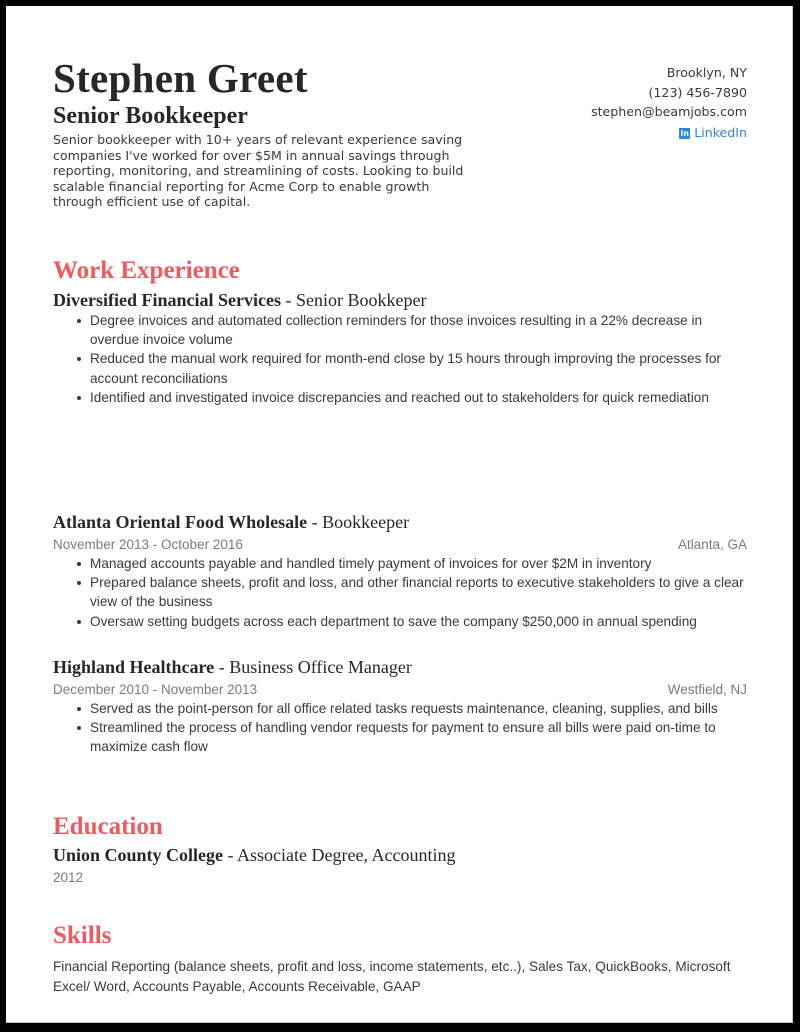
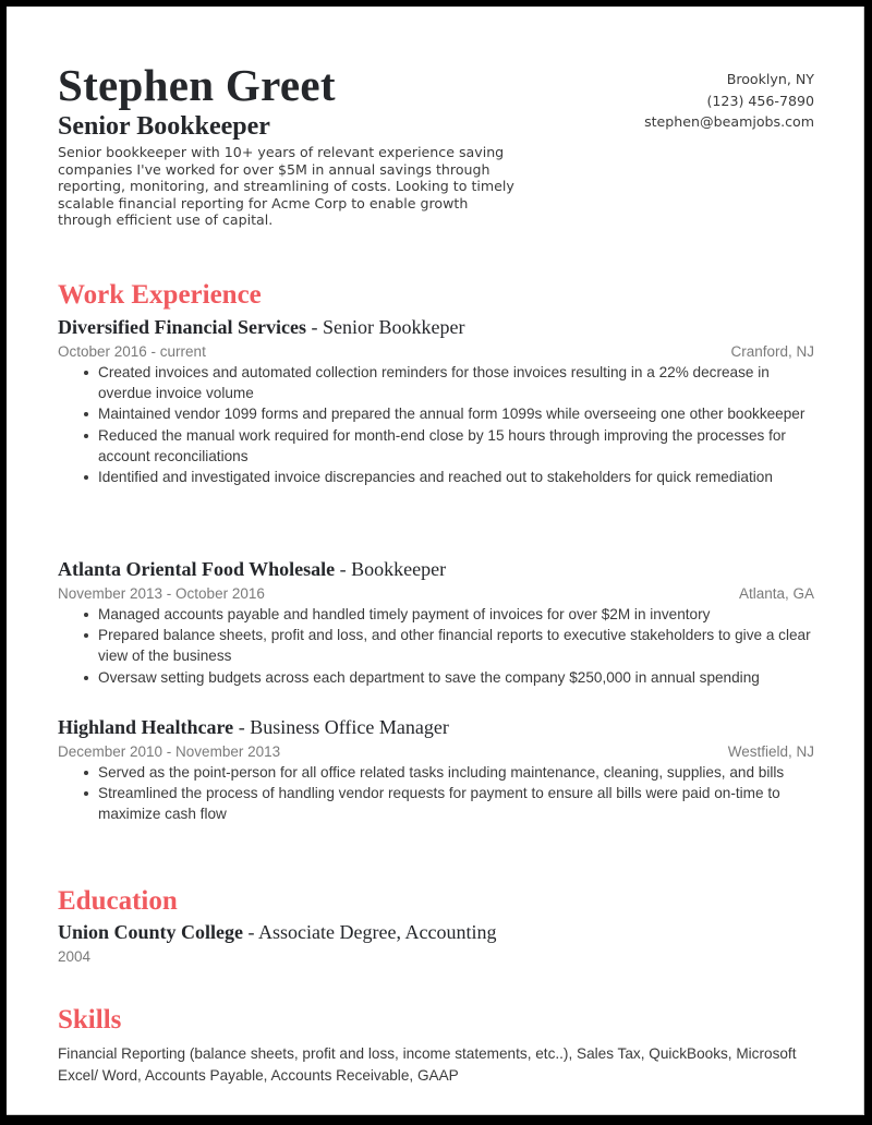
  Stephen Greet
  Senior Bookkeeper
- Senior bookkeeper with 10+ years of relevant experience saving companies I've worked for over $5M in annual savings through reporting, monitoring, and streamlining of costs. Looking to build scalable financial reporting for Acme Corp to enable growth through efficient use of capital.
+ Senior bookkeeper with 10+ years of relevant experience saving companies I've worked for over $5M in annual savings through reporting, monitoring, and streamlining of costs. Looking to timely scalable financial reporting for Acme Corp to enable growth through efficient use of capital.
  Brooklyn, NY
  (123) 456-7890
  stephen@beamjobs.com
- in
- LinkedIn
  Work Experience
  Diversified Financial Services - Senior Bookkeper
+ October 2016 - current
+ Cranford, NJ
- Degree invoices and automated collection reminders for those invoices resulting in a 22% decrease in overdue invoice volume
+ Created invoices and automated collection reminders for those invoices resulting in a 22% decrease in overdue invoice volume
+ Maintained vendor 1099 forms and prepared the annual form 1099s while overseeing one other bookkeeper
  Reduced the manual work required for month-end close by 15 hours through improving the processes for account reconciliations
  Identified and investigated invoice discrepancies and reached out to stakeholders for quick remediation
  Atlanta Oriental Food Wholesale - Bookkeeper
  November 2013 - October 2016
  Atlanta, GA
  Managed accounts payable and handled timely payment of invoices for over $2M in inventory
  Prepared balance sheets, profit and loss, and other financial reports to executive stakeholders to give a clear view of the business
  Oversaw setting budgets across each department to save the company $250,000 in annual spending
  Highland Healthcare - Business Office Manager
  December 2010 - November 2013
  Westfield, NJ
- Served as the point-person for all office related tasks requests maintenance, cleaning, supplies, and bills
+ Served as the point-person for all office related tasks including maintenance, cleaning, supplies, and bills
  Streamlined the process of handling vendor requests for payment to ensure all bills were paid on-time to maximize cash flow
  Education
  Union County College - Associate Degree, Accounting
- 2012
+ 2004
  Skills
  Financial Reporting (balance sheets, profit and loss, income statements, etc..), Sales Tax, QuickBooks, Microsoft Excel/ Word, Accounts Payable, Accounts Receivable, GAAP
